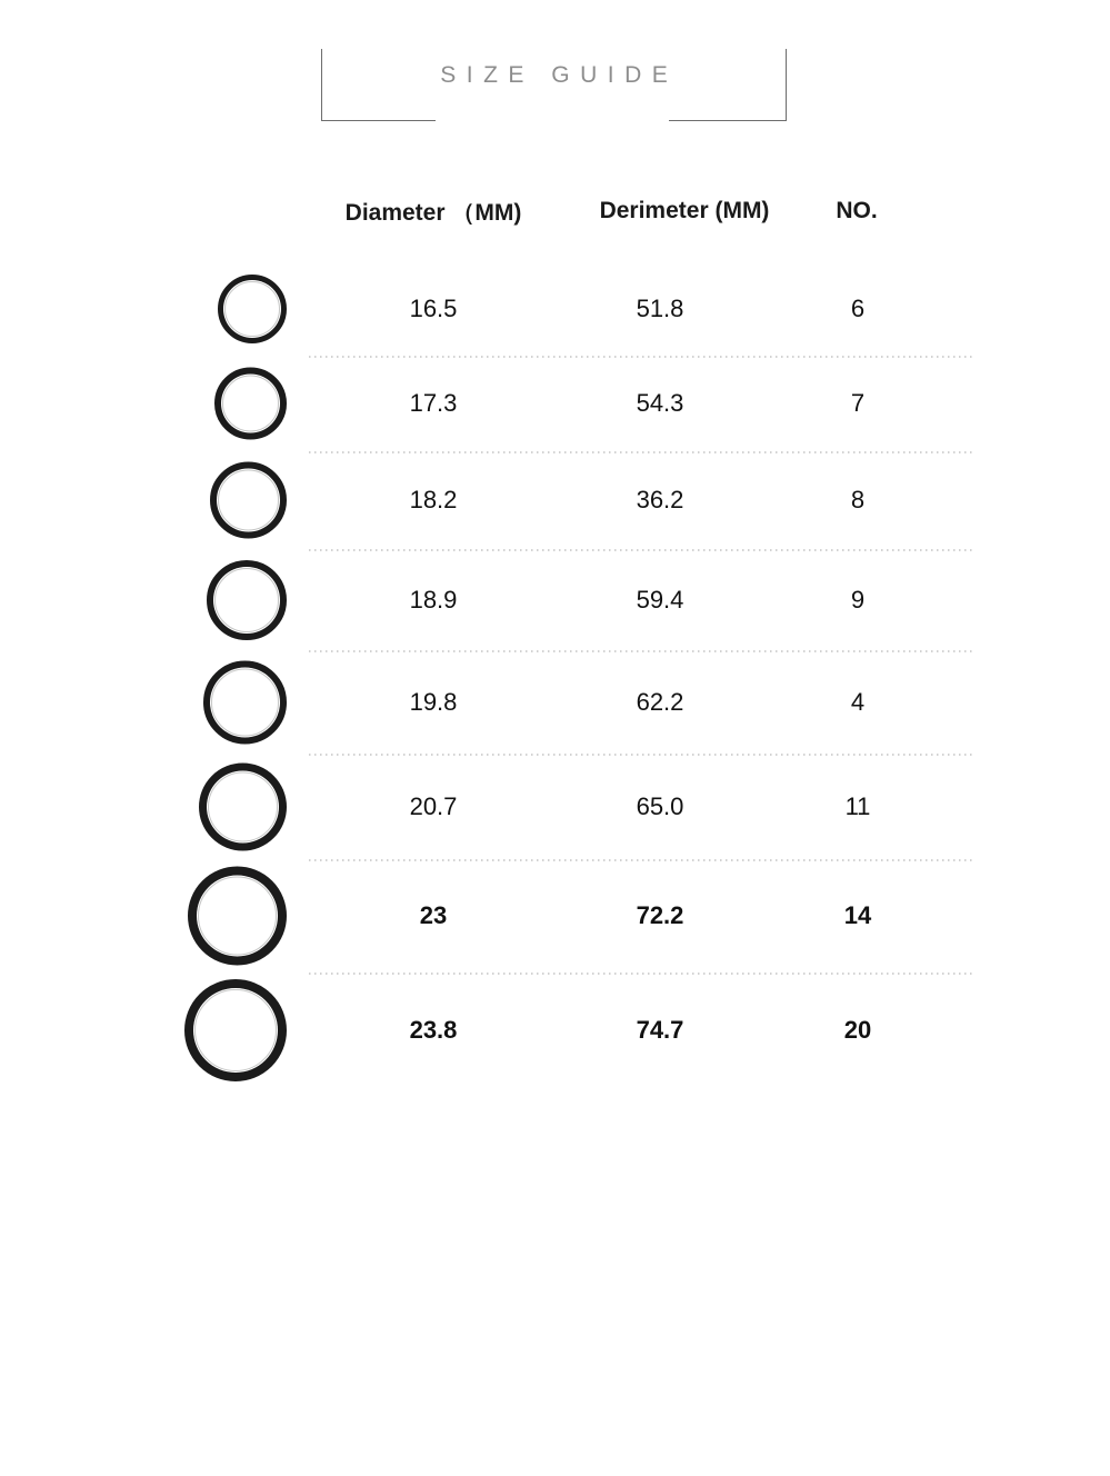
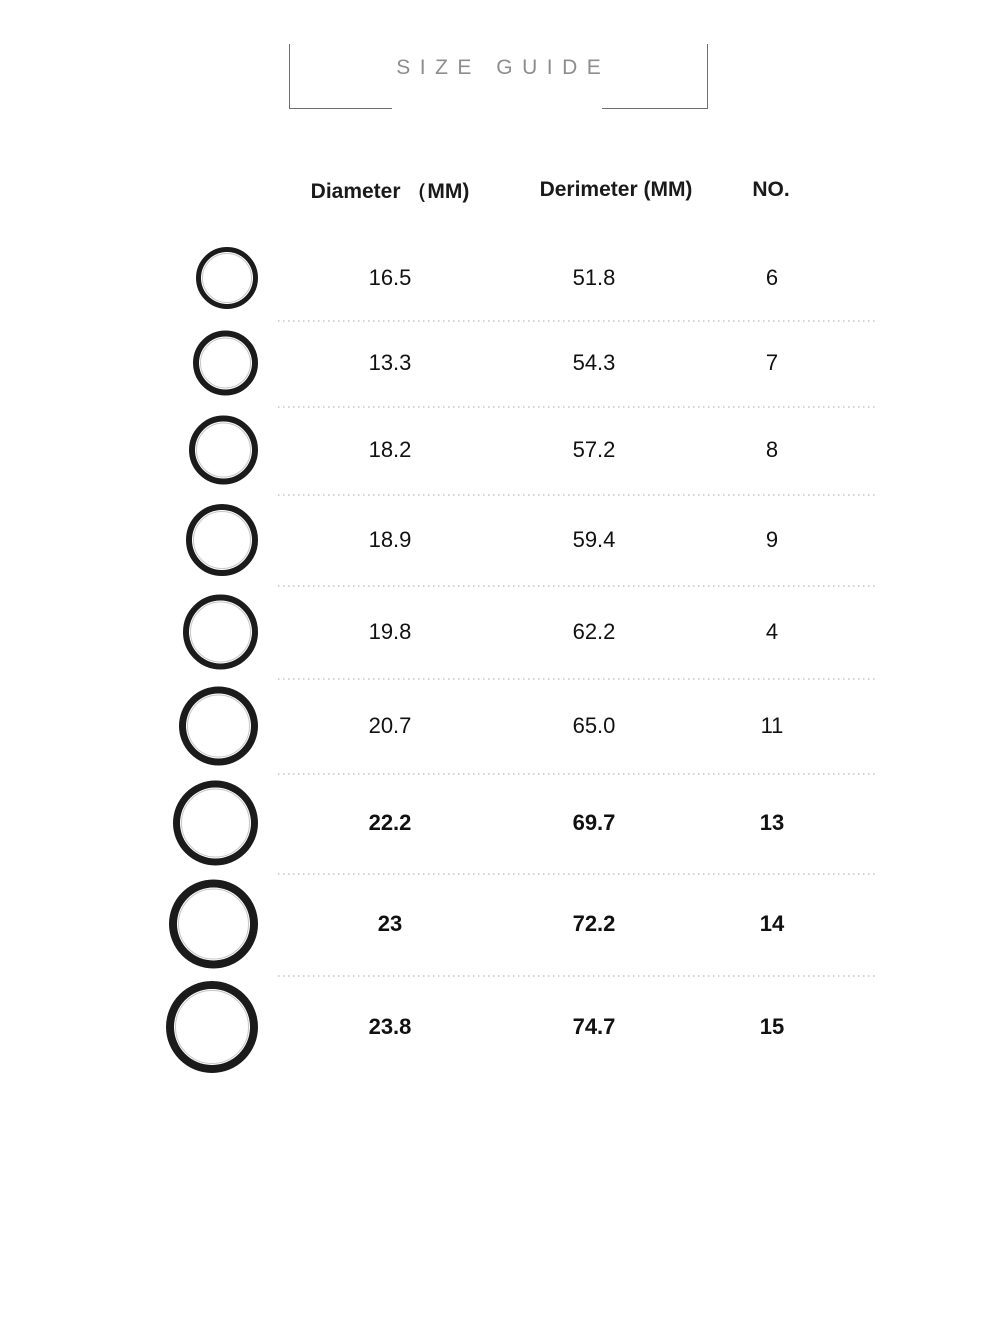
  SIZE GUIDE
  Diameter （MM)
  Derimeter (MM)
  NO.
  16.5
  51.8
  6
- 17.3
+ 13.3
  54.3
  7
  18.2
- 36.2
+ 57.2
  8
  18.9
  59.4
  9
  19.8
  62.2
  4
  20.7
  65.0
  11
+ 22.2
+ 69.7
+ 13
  23
  72.2
  14
  23.8
  74.7
- 20
+ 15
